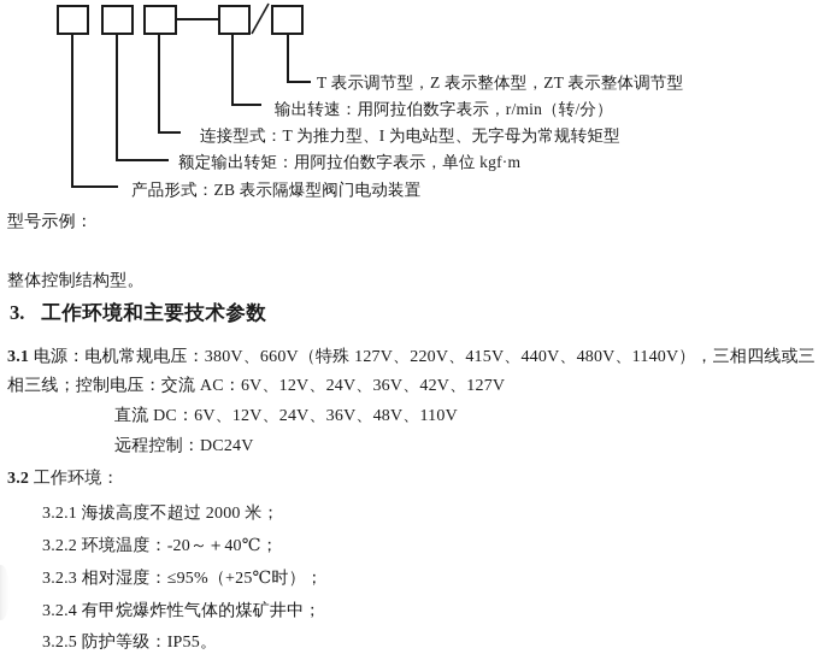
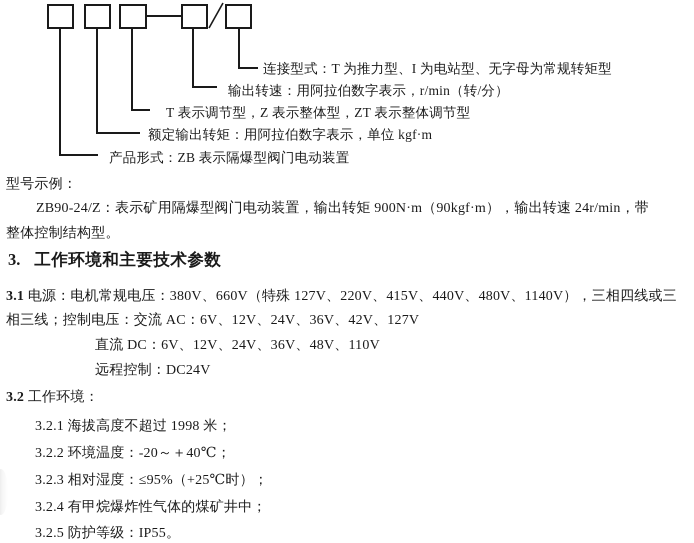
- T 表示调节型，Z 表示整体型，ZT 表示整体调节型
+ 连接型式：T 为推力型、I 为电站型、无字母为常规转矩型
  输出转速：用阿拉伯数字表示，r/min（转/分）
- 连接型式：T 为推力型、I 为电站型、无字母为常规转矩型
+ T 表示调节型，Z 表示整体型，ZT 表示整体调节型
  额定输出转矩：用阿拉伯数字表示，单位 kgf·m
  产品形式：ZB 表示隔爆型阀门电动装置
  型号示例：
+ ZB90-24/Z：表示矿用隔爆型阀门电动装置，输出转矩 900N·m（90kgf·m），输出转速 24r/min，带
  整体控制结构型。
  3. 工作环境和主要技术参数
  3.1 电源：电机常规电压：380V、660V（特殊 127V、220V、415V、440V、480V、1140V），三相四线或三
  相三线；控制电压：交流 AC：6V、12V、24V、36V、42V、127V
  直流 DC：6V、12V、24V、36V、48V、110V
  远程控制：DC24V
  3.2 工作环境：
- 3.2.1 海拔高度不超过 2000 米；
+ 3.2.1 海拔高度不超过 1998 米；
  3.2.2 环境温度：-20～＋40℃；
  3.2.3 相对湿度：≤95%（+25℃时）；
  3.2.4 有甲烷爆炸性气体的煤矿井中；
  3.2.5 防护等级：IP55。
